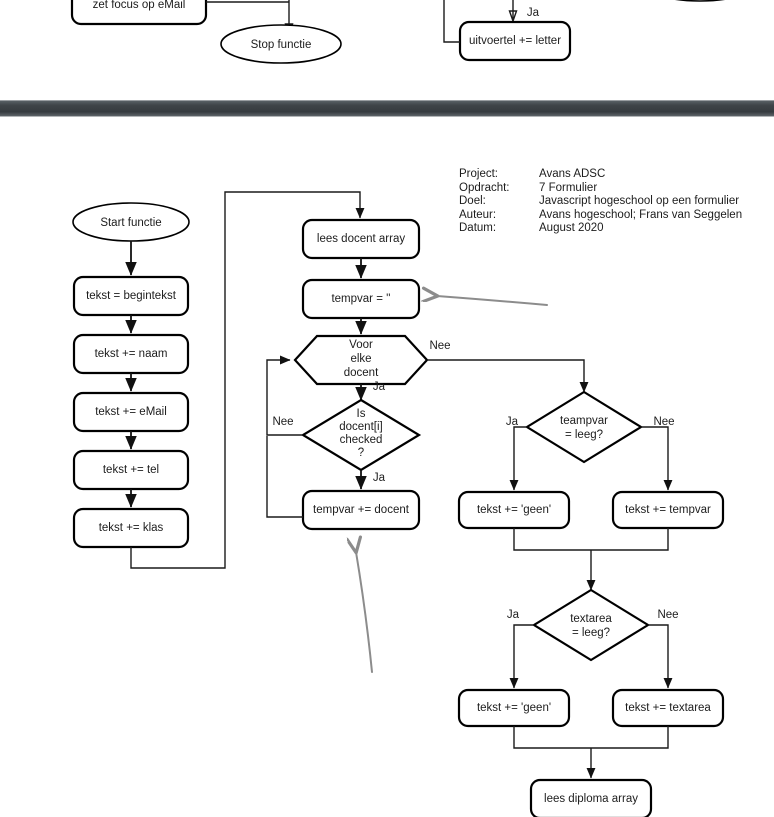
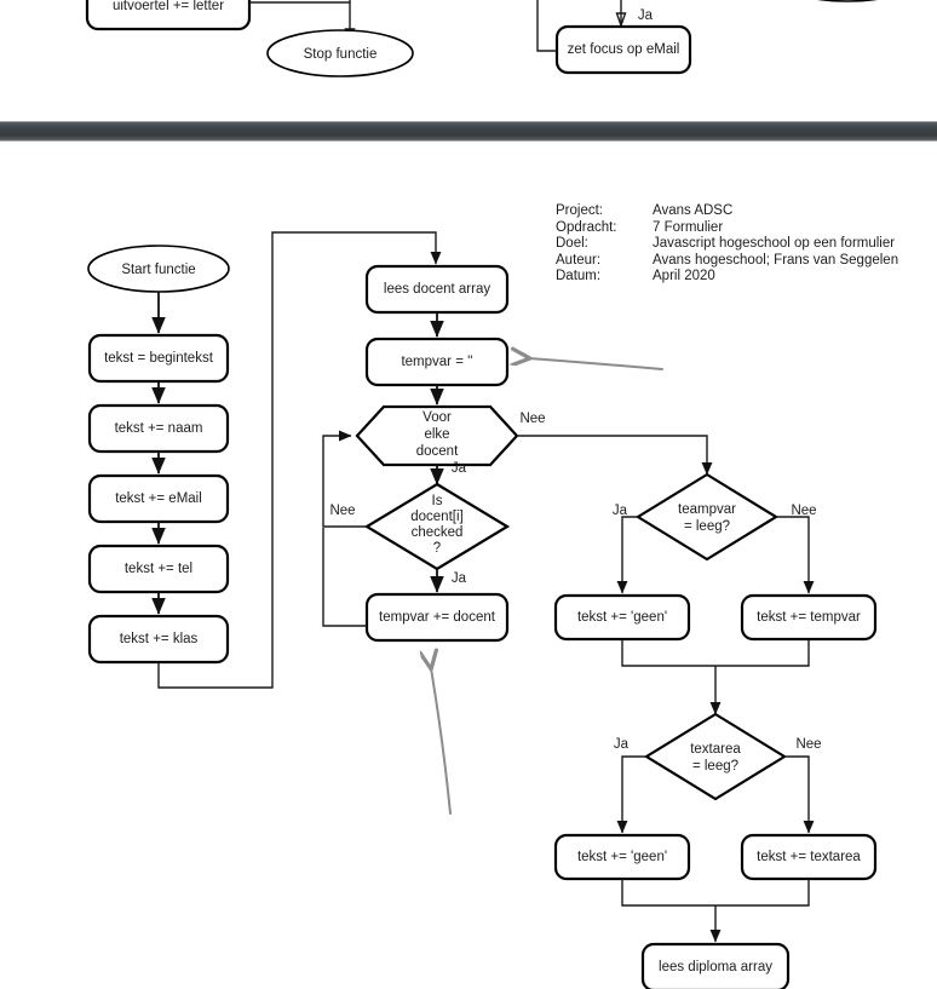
- zet focus op eMail
+ uitvoertel += letter
  Stop functie
  Ja
- uitvoertel += letter
+ zet focus op eMail
  Project: Avans ADSC
  Opdracht: 7 Formulier
  Doel: Javascript hogeschool op een formulier
  Auteur: Avans hogeschool; Frans van Seggelen
- Datum: August 2020
+ Datum: April 2020
  Start functie
  tekst = begintekst
  tekst += naam
  tekst += eMail
  tekst += tel
  tekst += klas
  lees docent array
  tempvar = ''
  Voor
  elke
  docent
  Nee
  Ja
  Is
  docent[i]
  checked
  ?
  Nee
  Ja
  tempvar += docent
  teampvar
  = leeg?
  Ja
  Nee
  tekst += 'geen'
  tekst += tempvar
  textarea
  = leeg?
  Ja
  Nee
  tekst += 'geen'
  tekst += textarea
  lees diploma array
